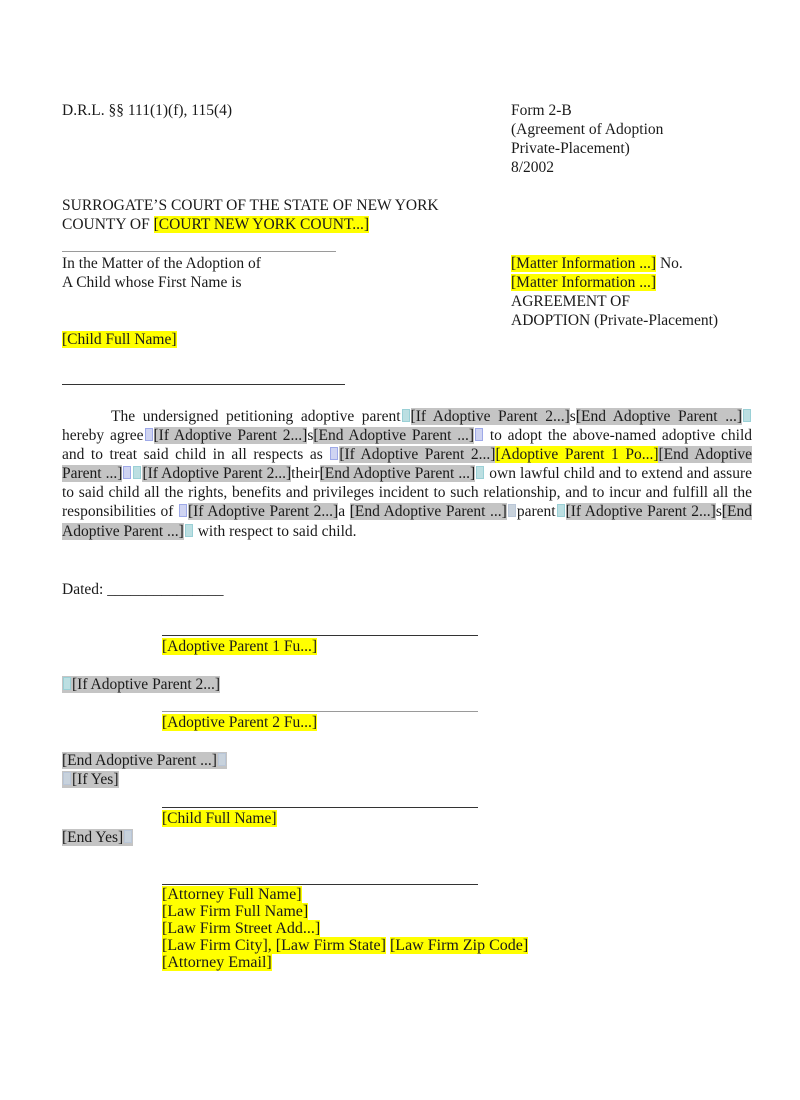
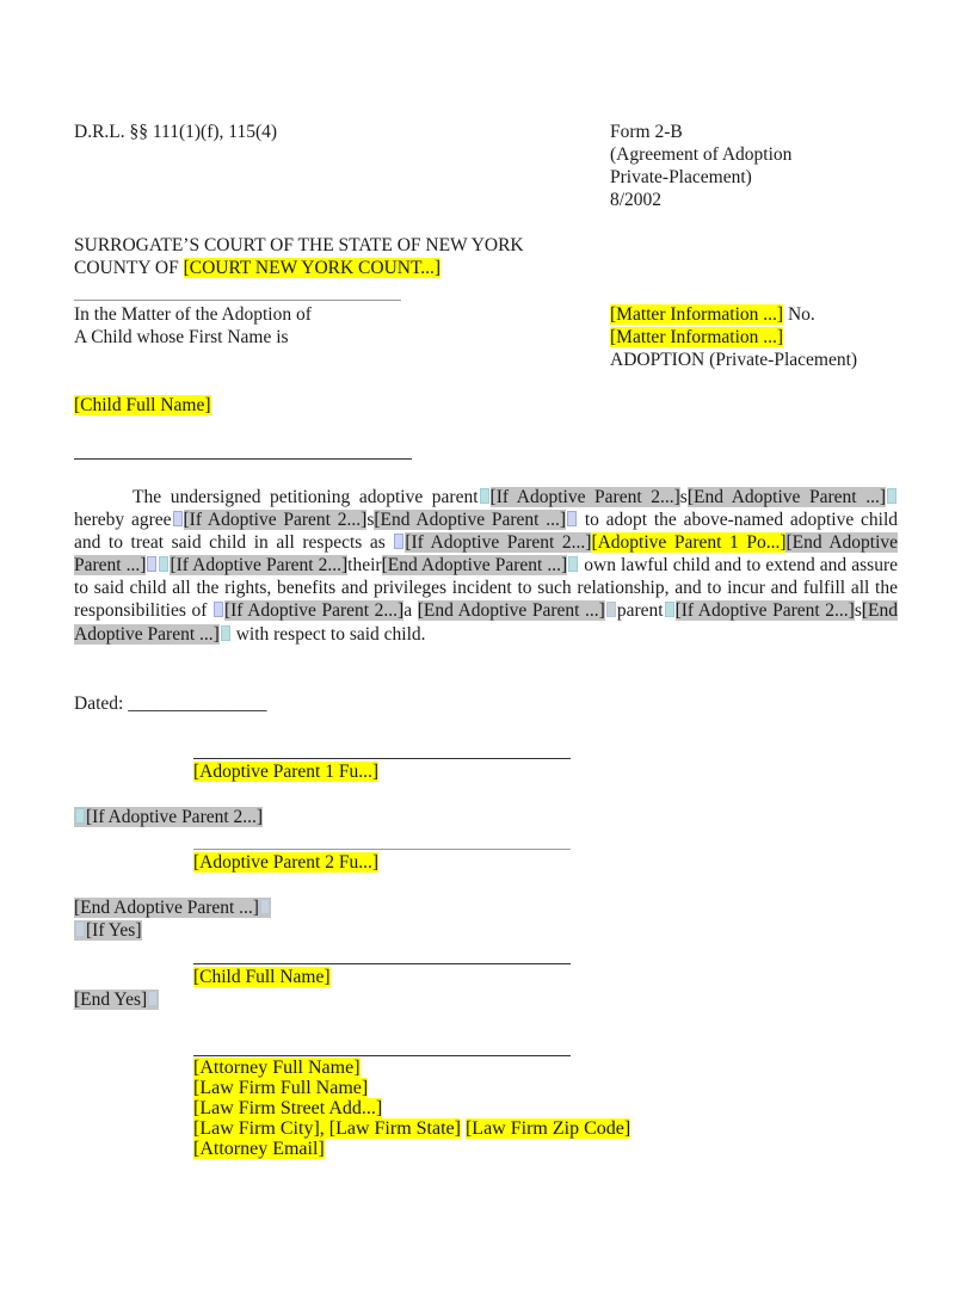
  D.R.L. §§ 111(1)(f), 115(4)
  Form 2-B
  (Agreement of Adoption
  Private-Placement)
  8/2002
  SURROGATE’S COURT OF THE STATE OF NEW YORK
  COUNTY OF [COURT NEW YORK COUNT...]
  In the Matter of the Adoption of
  A Child whose First Name is
  [Child Full Name]
  [Matter Information ...] No.
  [Matter Information ...]
- AGREEMENT OF
  ADOPTION (Private-Placement)
  The undersigned petitioning adoptive parent [If Adoptive Parent 2...]s[End Adoptive Parent ...] hereby agree [If Adoptive Parent 2...]s[End Adoptive Parent ...] to adopt the above-named adoptive child and to treat said child in all respects as [If Adoptive Parent 2...][Adoptive Parent 1 Po...][End Adoptive Parent ...] [If Adoptive Parent 2...]their[End Adoptive Parent ...] own lawful child and to extend and assure to said child all the rights, benefits and privileges incident to such relationship, and to incur and fulfill all the responsibilities of [If Adoptive Parent 2...]a [End Adoptive Parent ...] parent [If Adoptive Parent 2...]s[End Adoptive Parent ...] with respect to said child.
  Dated: _______________
  [Adoptive Parent 1 Fu...]
  [If Adoptive Parent 2...]
  [Adoptive Parent 2 Fu...]
  [End Adoptive Parent ...]
  [If Yes]
  [Child Full Name]
  [End Yes]
  [Attorney Full Name]
  [Law Firm Full Name]
  [Law Firm Street Add...]
  [Law Firm City], [Law Firm State] [Law Firm Zip Code]
  [Attorney Email]
